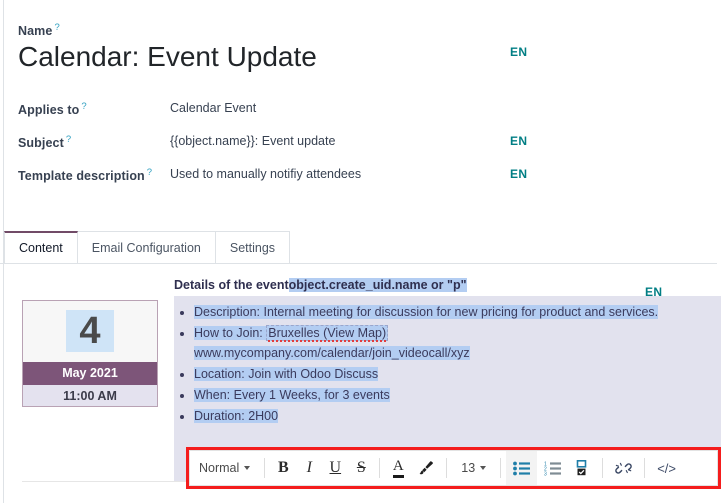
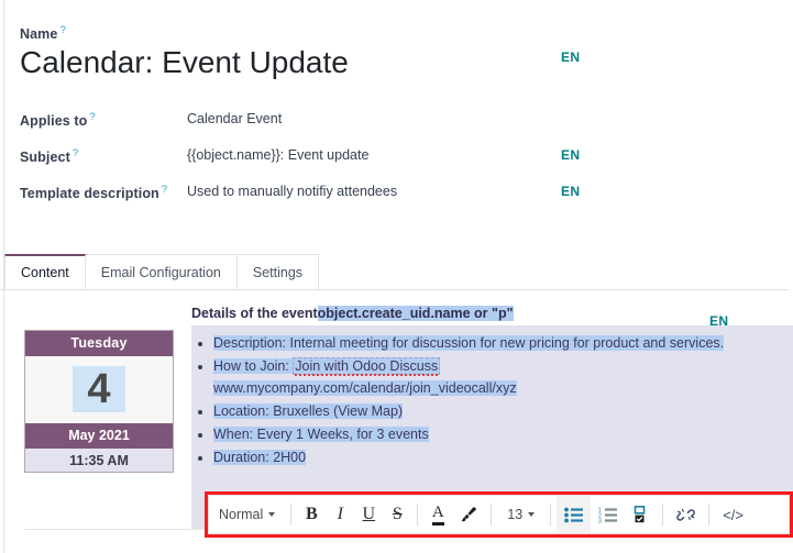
  Name ?
  Calendar: Event Update
  EN
  Applies to ?
  Calendar Event
  Subject ?
  {{object.name}}: Event update
  EN
  Template description ?
  Used to manually notifiy attendees
  EN
  Content
  Email Configuration
  Settings
+ Tuesday
  4
  May 2021
- 11:00 AM
+ 11:35 AM
  EN
  Details of the eventobject.create_uid.name or "p"
  Description: Internal meeting for discussion for new pricing for product and services.
- How to Join: Bruxelles (View Map)
+ How to Join: Join with Odoo Discuss
  www.mycompany.com/calendar/join_videocall/xyz
- Location: Join with Odoo Discuss
+ Location: Bruxelles (View Map)
  When: Every 1 Weeks, for 3 events
  Duration: 2H00
  Normal
  B
  I
  U
  S
  A
  13
  </>
